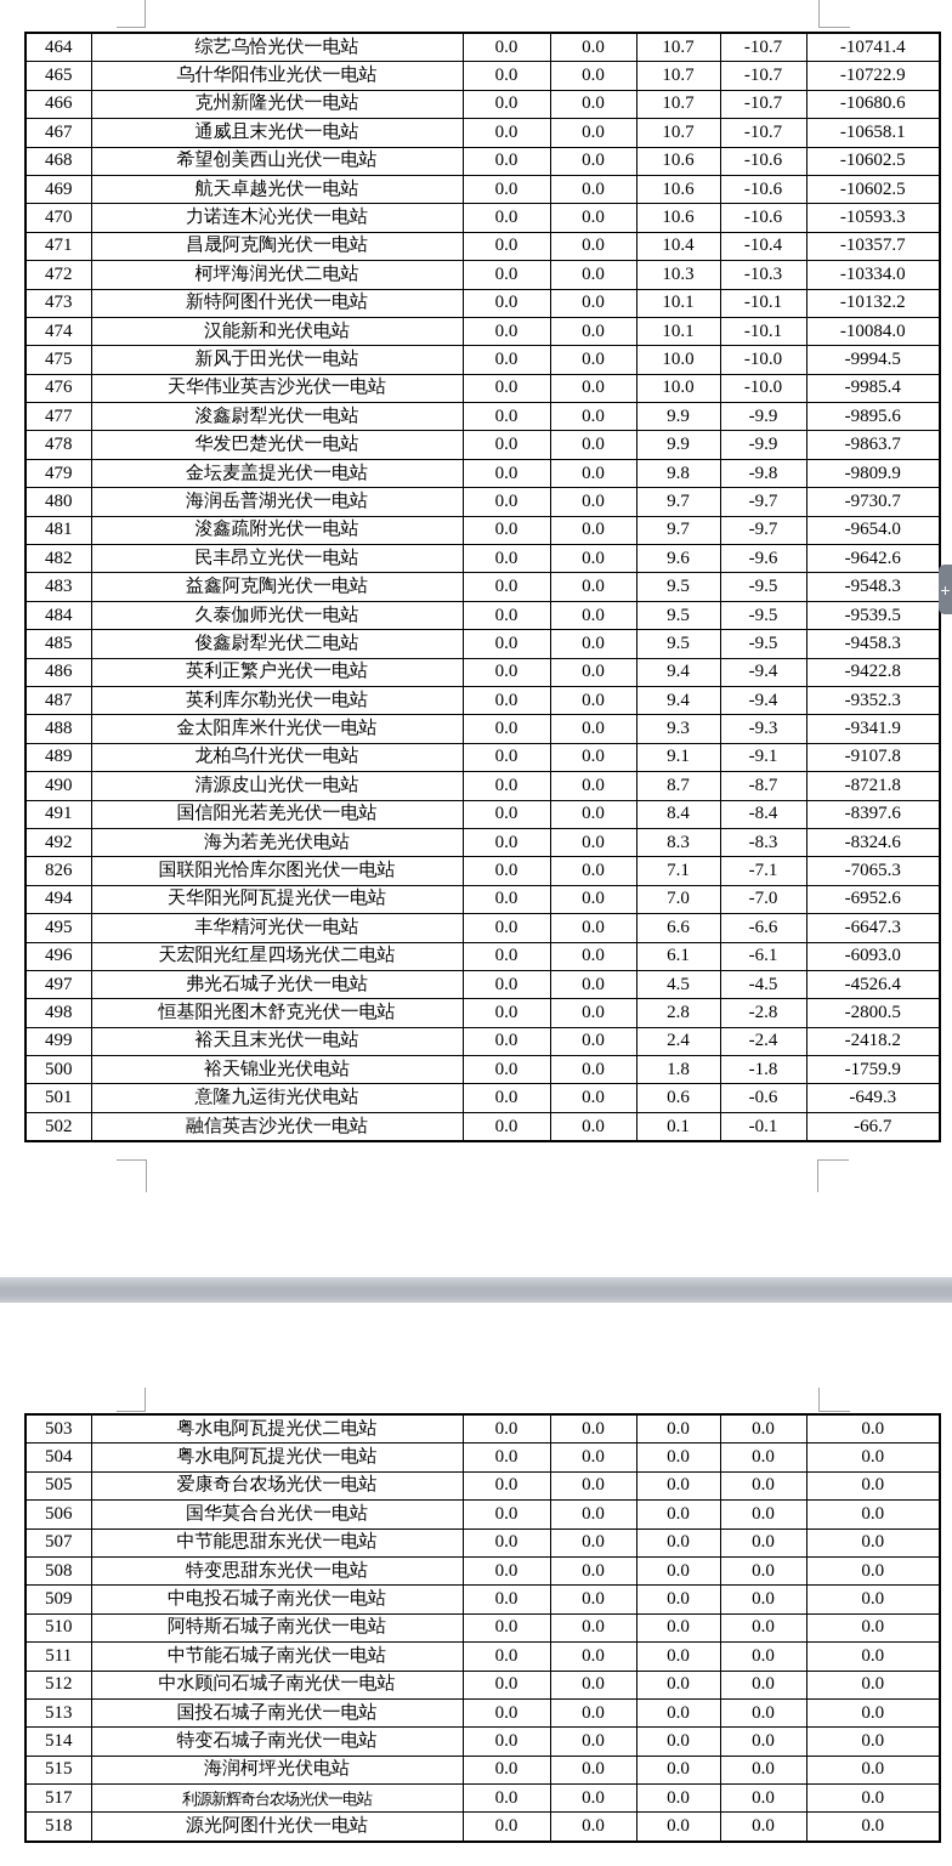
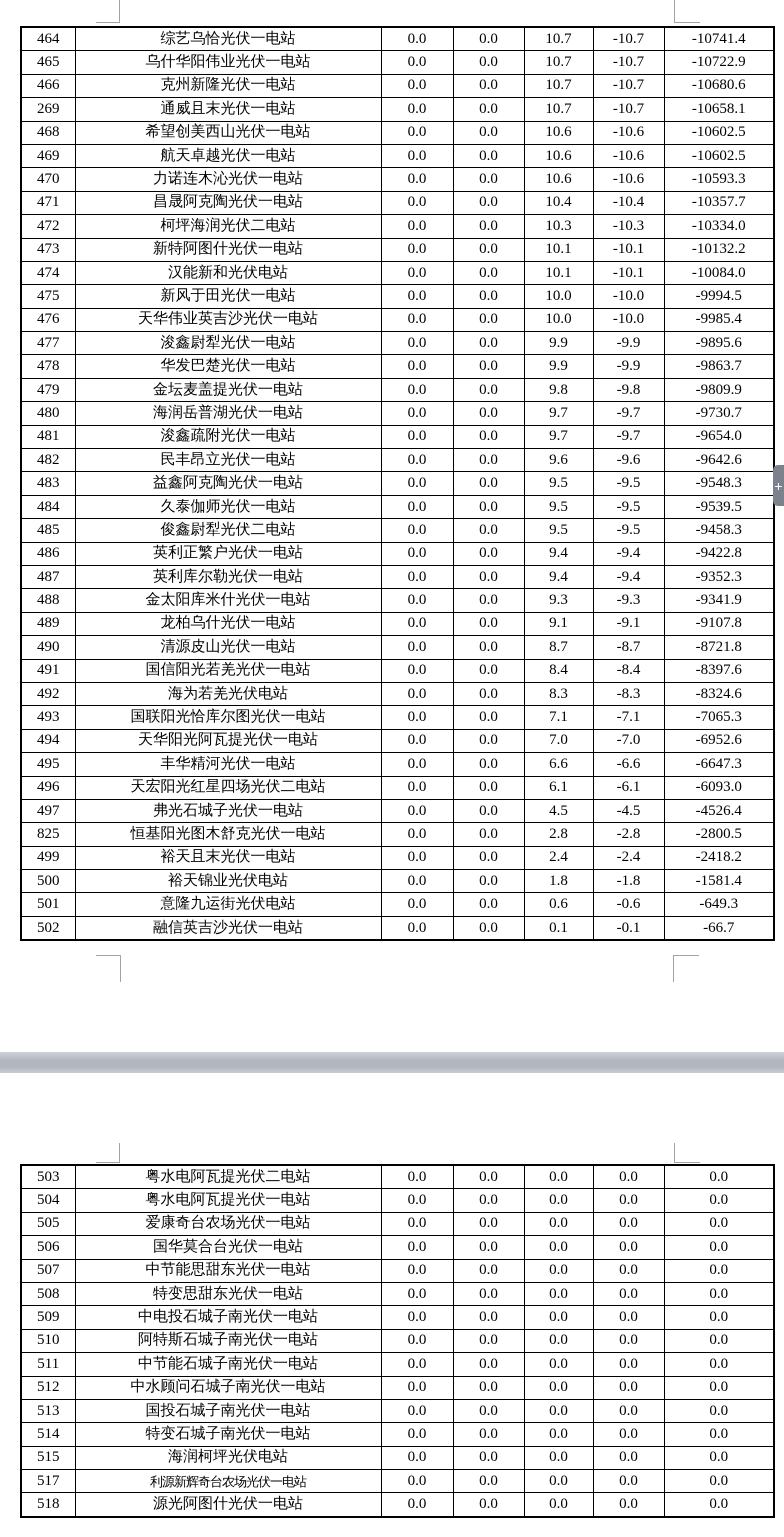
  464	综艺乌恰光伏一电站	0.0	0.0	10.7	-10.7	-10741.4
  465	乌什华阳伟业光伏一电站	0.0	0.0	10.7	-10.7	-10722.9
  466	克州新隆光伏一电站	0.0	0.0	10.7	-10.7	-10680.6
- 467	通威且末光伏一电站	0.0	0.0	10.7	-10.7	-10658.1
+ 269	通威且末光伏一电站	0.0	0.0	10.7	-10.7	-10658.1
  468	希望创美西山光伏一电站	0.0	0.0	10.6	-10.6	-10602.5
  469	航天卓越光伏一电站	0.0	0.0	10.6	-10.6	-10602.5
  470	力诺连木沁光伏一电站	0.0	0.0	10.6	-10.6	-10593.3
  471	昌晟阿克陶光伏一电站	0.0	0.0	10.4	-10.4	-10357.7
  472	柯坪海润光伏二电站	0.0	0.0	10.3	-10.3	-10334.0
  473	新特阿图什光伏一电站	0.0	0.0	10.1	-10.1	-10132.2
  474	汉能新和光伏电站	0.0	0.0	10.1	-10.1	-10084.0
  475	新风于田光伏一电站	0.0	0.0	10.0	-10.0	-9994.5
  476	天华伟业英吉沙光伏一电站	0.0	0.0	10.0	-10.0	-9985.4
  477	浚鑫尉犁光伏一电站	0.0	0.0	9.9	-9.9	-9895.6
  478	华发巴楚光伏一电站	0.0	0.0	9.9	-9.9	-9863.7
  479	金坛麦盖提光伏一电站	0.0	0.0	9.8	-9.8	-9809.9
  480	海润岳普湖光伏一电站	0.0	0.0	9.7	-9.7	-9730.7
  481	浚鑫疏附光伏一电站	0.0	0.0	9.7	-9.7	-9654.0
  482	民丰昂立光伏一电站	0.0	0.0	9.6	-9.6	-9642.6
  483	益鑫阿克陶光伏一电站	0.0	0.0	9.5	-9.5	-9548.3
  484	久泰伽师光伏一电站	0.0	0.0	9.5	-9.5	-9539.5
  485	俊鑫尉犁光伏二电站	0.0	0.0	9.5	-9.5	-9458.3
  486	英利正繁户光伏一电站	0.0	0.0	9.4	-9.4	-9422.8
  487	英利库尔勒光伏一电站	0.0	0.0	9.4	-9.4	-9352.3
  488	金太阳库米什光伏一电站	0.0	0.0	9.3	-9.3	-9341.9
  489	龙柏乌什光伏一电站	0.0	0.0	9.1	-9.1	-9107.8
  490	清源皮山光伏一电站	0.0	0.0	8.7	-8.7	-8721.8
  491	国信阳光若羌光伏一电站	0.0	0.0	8.4	-8.4	-8397.6
  492	海为若羌光伏电站	0.0	0.0	8.3	-8.3	-8324.6
- 826	国联阳光恰库尔图光伏一电站	0.0	0.0	7.1	-7.1	-7065.3
+ 493	国联阳光恰库尔图光伏一电站	0.0	0.0	7.1	-7.1	-7065.3
  494	天华阳光阿瓦提光伏一电站	0.0	0.0	7.0	-7.0	-6952.6
  495	丰华精河光伏一电站	0.0	0.0	6.6	-6.6	-6647.3
  496	天宏阳光红星四场光伏二电站	0.0	0.0	6.1	-6.1	-6093.0
  497	弗光石城子光伏一电站	0.0	0.0	4.5	-4.5	-4526.4
- 498	恒基阳光图木舒克光伏一电站	0.0	0.0	2.8	-2.8	-2800.5
+ 825	恒基阳光图木舒克光伏一电站	0.0	0.0	2.8	-2.8	-2800.5
  499	裕天且末光伏一电站	0.0	0.0	2.4	-2.4	-2418.2
- 500	裕天锦业光伏电站	0.0	0.0	1.8	-1.8	-1759.9
+ 500	裕天锦业光伏电站	0.0	0.0	1.8	-1.8	-1581.4
  501	意隆九运街光伏电站	0.0	0.0	0.6	-0.6	-649.3
  502	融信英吉沙光伏一电站	0.0	0.0	0.1	-0.1	-66.7
  503	粤水电阿瓦提光伏二电站	0.0	0.0	0.0	0.0	0.0
  504	粤水电阿瓦提光伏一电站	0.0	0.0	0.0	0.0	0.0
  505	爱康奇台农场光伏一电站	0.0	0.0	0.0	0.0	0.0
  506	国华莫合台光伏一电站	0.0	0.0	0.0	0.0	0.0
  507	中节能思甜东光伏一电站	0.0	0.0	0.0	0.0	0.0
  508	特变思甜东光伏一电站	0.0	0.0	0.0	0.0	0.0
  509	中电投石城子南光伏一电站	0.0	0.0	0.0	0.0	0.0
  510	阿特斯石城子南光伏一电站	0.0	0.0	0.0	0.0	0.0
  511	中节能石城子南光伏一电站	0.0	0.0	0.0	0.0	0.0
  512	中水顾问石城子南光伏一电站	0.0	0.0	0.0	0.0	0.0
  513	国投石城子南光伏一电站	0.0	0.0	0.0	0.0	0.0
  514	特变石城子南光伏一电站	0.0	0.0	0.0	0.0	0.0
  515	海润柯坪光伏电站	0.0	0.0	0.0	0.0	0.0
  517	利源新辉奇台农场光伏一电站	0.0	0.0	0.0	0.0	0.0
  518	源光阿图什光伏一电站	0.0	0.0	0.0	0.0	0.0
  +
